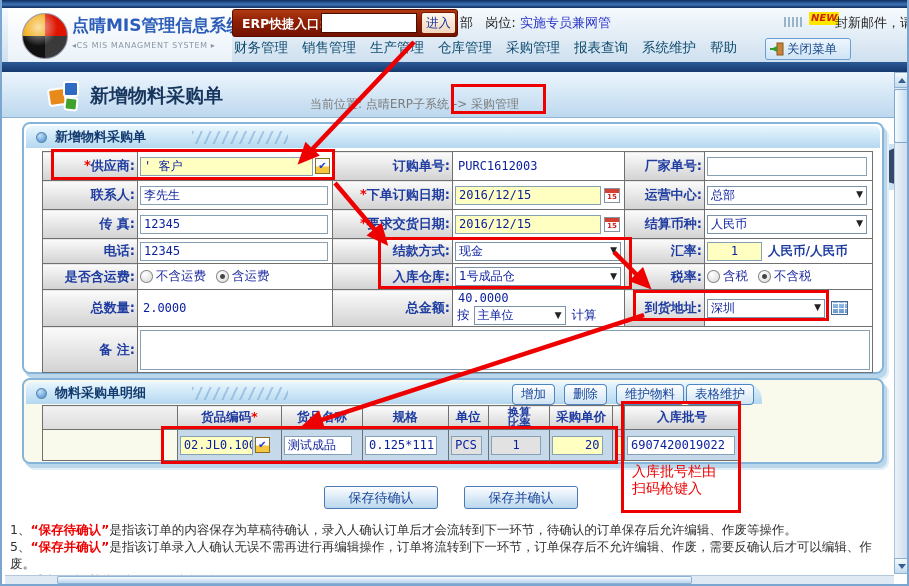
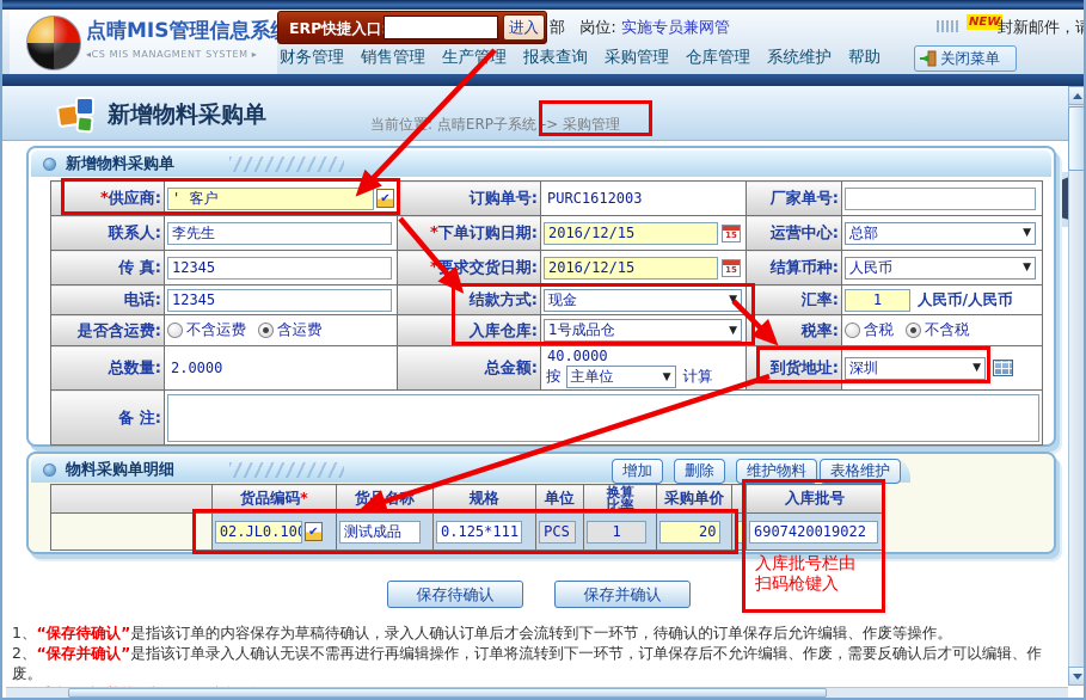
  点晴MIS管理信息系
  ◂CS MIS MANAGMENT SYSTEM ▸
  ERP快捷入口
  进入
  部 岗位: 实施专员兼网管
  NEW
  封新邮件，请
  财务管理
  销售管理
  生产管理
- 仓库管理
+ 报表查询
  采购管理
- 报表查询
+ 仓库管理
  系统维护
  帮助
  关闭菜单
  新增物料采购单
  当前位置: 点晴ERP子系统 -> 采购管理
  新增物料采购单
  *供应商:	' 客户 ✔	订购单号:	PURC1612003	厂家单号:
  联系人:	李先生	*下单订购日期:	2016/12/15 15	运营中心:	总部 ▼
  传 真:	12345	*要求交货日期:	2016/12/15 15	结算币种:	人民币 ▼
  电话:	12345	结款方式:	现金 ▼	汇率:	1 人民币/人民币
  是否含运费:	不含运费 含运费	入库仓库:	1号成品仓 ▼	税率:	含税 不含税
  总数量:	2.0000	总金额:	40.0000 按 主单位 ▼ 计算	到货地址:	深圳 ▼
  备 注:
  物料采购单明细
  	货品编码*	货品称	规格	单位	换算比率	采购单价
  	02.JL0.100 ✔	测试成品	0.125*111	PCS	1	20
  入库批号
  6907420019022
  增加
  删除
  维护物料
  表格维护
  保存待确认
  保存并确认
  1、“保存待确认”是指该订单的内容保存为草稿待确认，录入人确认订单后才会流转到下一环节，待确认的订单保存后允许编辑、作废等操作。
- 5、“保存并确认”是指该订单录入人确认无误不需再进行再编辑操作，订单将流转到下一环节，订单保存后不允许编辑、作废，需要反确认后才可以编辑、作废。
+ 2、“保存并确认”是指该订单录入人确认无误不需再进行再编辑操作，订单将流转到下一环节，订单保存后不允许编辑、作废，需要反确认后才可以编辑、作废。
  入库批号栏由
  扫码枪键入
